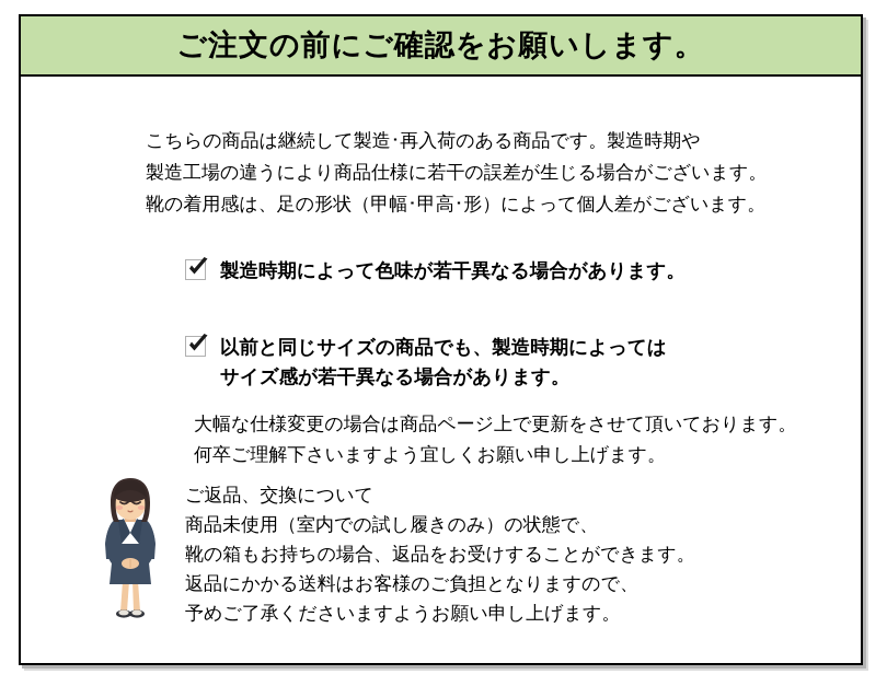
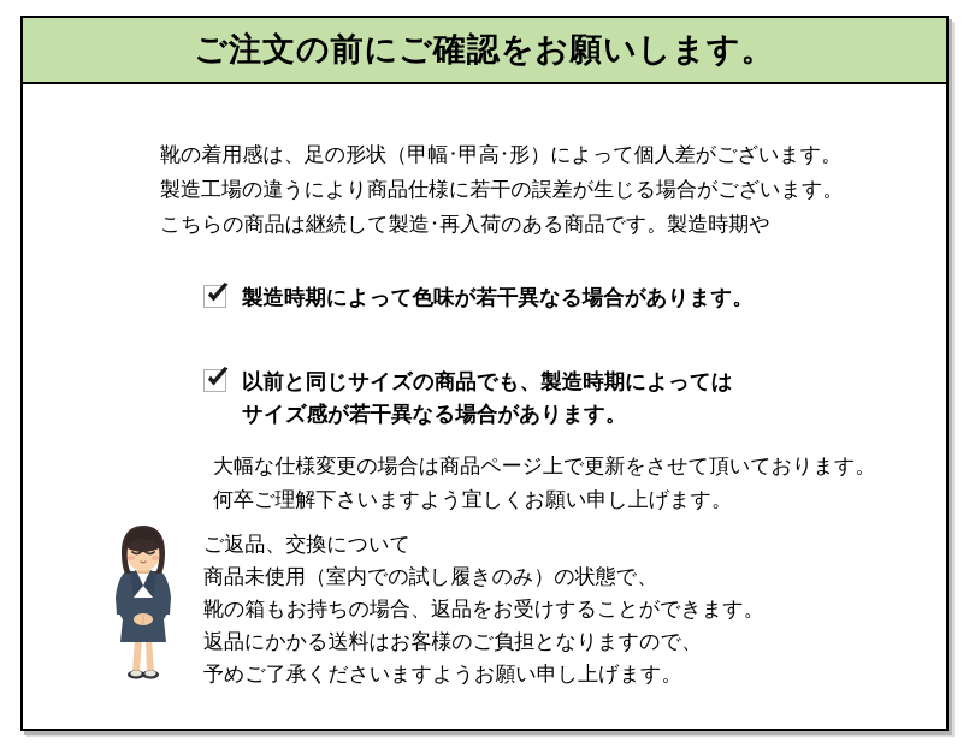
  ご注文の前にご確認をお願いします。
- こちらの商品は継続して製造･再入荷のある商品です。製造時期や
+ 靴の着用感は、足の形状（甲幅･甲高･形）によって個人差がございます。
  製造工場の違うにより商品仕様に若干の誤差が生じる場合がございます。
- 靴の着用感は、足の形状（甲幅･甲高･形）によって個人差がございます。
+ こちらの商品は継続して製造･再入荷のある商品です。製造時期や
  製造時期によって色味が若干異なる場合があります。
  以前と同じサイズの商品でも、製造時期によっては サイズ感が若干異なる場合があります。
  大幅な仕様変更の場合は商品ページ上で更新をさせて頂いております。
  何卒ご理解下さいますよう宜しくお願い申し上げます。
  ご返品、交換について
  商品未使用（室内での試し履きのみ）の状態で、
  靴の箱もお持ちの場合、返品をお受けすることができます。
  返品にかかる送料はお客様のご負担となりますので、
  予めご了承くださいますようお願い申し上げます。
